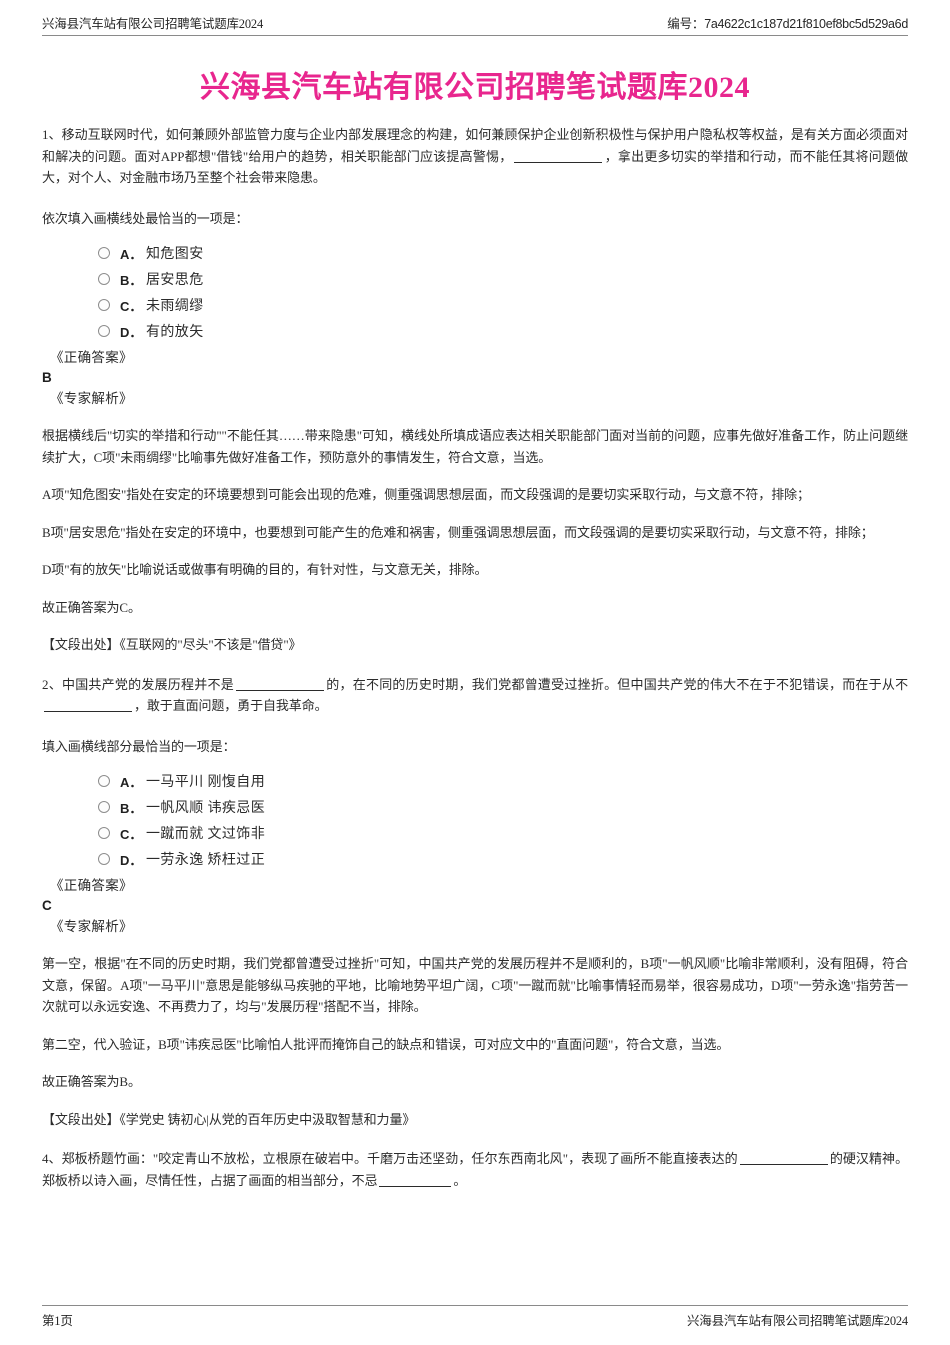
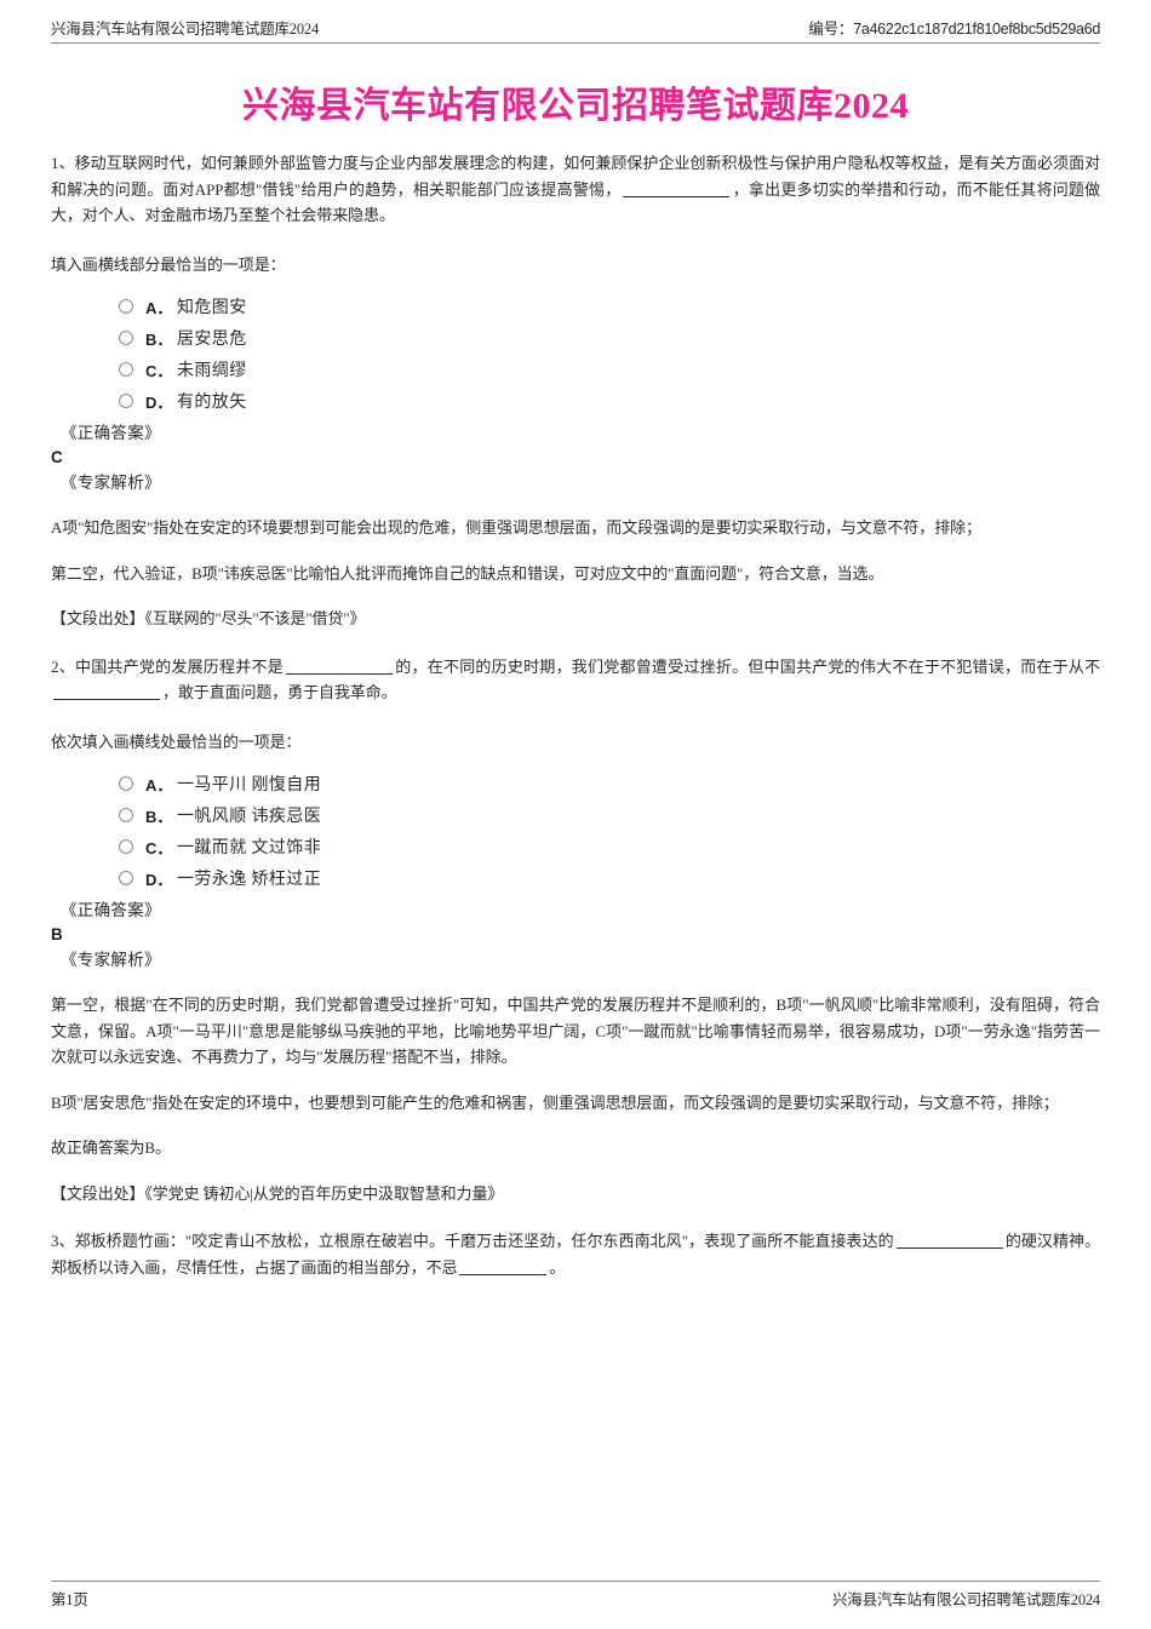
  兴海县汽车站有限公司招聘笔试题库2024
  编号：7a4622c1c187d21f810ef8bc5d529a6d
  兴海县汽车站有限公司招聘笔试题库2024
  1、移动互联网时代，如何兼顾外部监管力度与企业内部发展理念的构建，如何兼顾保护企业创新积极性与保护用户隐私权等权益，是有关方面必须面对和解决的问题。面对APP都想"借钱"给用户的趋势，相关职能部门应该提高警惕， ，拿出更多切实的举措和行动，而不能任其将问题做大，对个人、对金融市场乃至整个社会带来隐患。
- 依次填入画横线处最恰当的一项是：
+ 填入画横线部分最恰当的一项是：
  A．
  知危图安
  B．
  居安思危
  C．
  未雨绸缪
  D．
  有的放矢
  《正确答案》
- B
+ C
  《专家解析》
- 根据横线后"切实的举措和行动""不能任其……带来隐患"可知，横线处所填成语应表达相关职能部门面对当前的问题，应事先做好准备工作，防止问题继续扩大，C项"未雨绸缪"比喻事先做好准备工作，预防意外的事情发生，符合文意，当选。
  A项"知危图安"指处在安定的环境要想到可能会出现的危难，侧重强调思想层面，而文段强调的是要切实采取行动，与文意不符，排除；
- B项"居安思危"指处在安定的环境中，也要想到可能产生的危难和祸害，侧重强调思想层面，而文段强调的是要切实采取行动，与文意不符，排除；
+ 第二空，代入验证，B项"讳疾忌医"比喻怕人批评而掩饰自己的缺点和错误，可对应文中的"直面问题"，符合文意，当选。
- D项"有的放矢"比喻说话或做事有明确的目的，有针对性，与文意无关，排除。
- 故正确答案为C。
  【文段出处】《互联网的"尽头"不该是"借贷"》
  2、中国共产党的发展历程并不是 的，在不同的历史时期，我们党都曾遭受过挫折。但中国共产党的伟大不在于不犯错误，而在于从不，敢于直面问题，勇于自我革命。
- 填入画横线部分最恰当的一项是：
+ 依次填入画横线处最恰当的一项是：
  A．
  一马平川 刚愎自用
  B．
  一帆风顺 讳疾忌医
  C．
  一蹴而就 文过饰非
  D．
  一劳永逸 矫枉过正
  《正确答案》
- C
+ B
  《专家解析》
  第一空，根据"在不同的历史时期，我们党都曾遭受过挫折"可知，中国共产党的发展历程并不是顺利的，B项"一帆风顺"比喻非常顺利，没有阻碍，符合文意，保留。A项"一马平川"意思是能够纵马疾驰的平地，比喻地势平坦广阔，C项"一蹴而就"比喻事情轻而易举，很容易成功，D项"一劳永逸"指劳苦一次就可以永远安逸、不再费力了，均与"发展历程"搭配不当，排除。
- 第二空，代入验证，B项"讳疾忌医"比喻怕人批评而掩饰自己的缺点和错误，可对应文中的"直面问题"，符合文意，当选。
+ B项"居安思危"指处在安定的环境中，也要想到可能产生的危难和祸害，侧重强调思想层面，而文段强调的是要切实采取行动，与文意不符，排除；
  故正确答案为B。
  【文段出处】《学党史 铸初心|从党的百年历史中汲取智慧和力量》
- 4、郑板桥题竹画："咬定青山不放松，立根原在破岩中。千磨万击还坚劲，任尔东西南北风"，表现了画所不能直接表达的 的硬汉精神。郑板桥以诗入画，尽情任性，占据了画面的相当部分，不忌 。
+ 3、郑板桥题竹画："咬定青山不放松，立根原在破岩中。千磨万击还坚劲，任尔东西南北风"，表现了画所不能直接表达的 的硬汉精神。郑板桥以诗入画，尽情任性，占据了画面的相当部分，不忌 。
  第1页
  兴海县汽车站有限公司招聘笔试题库2024
